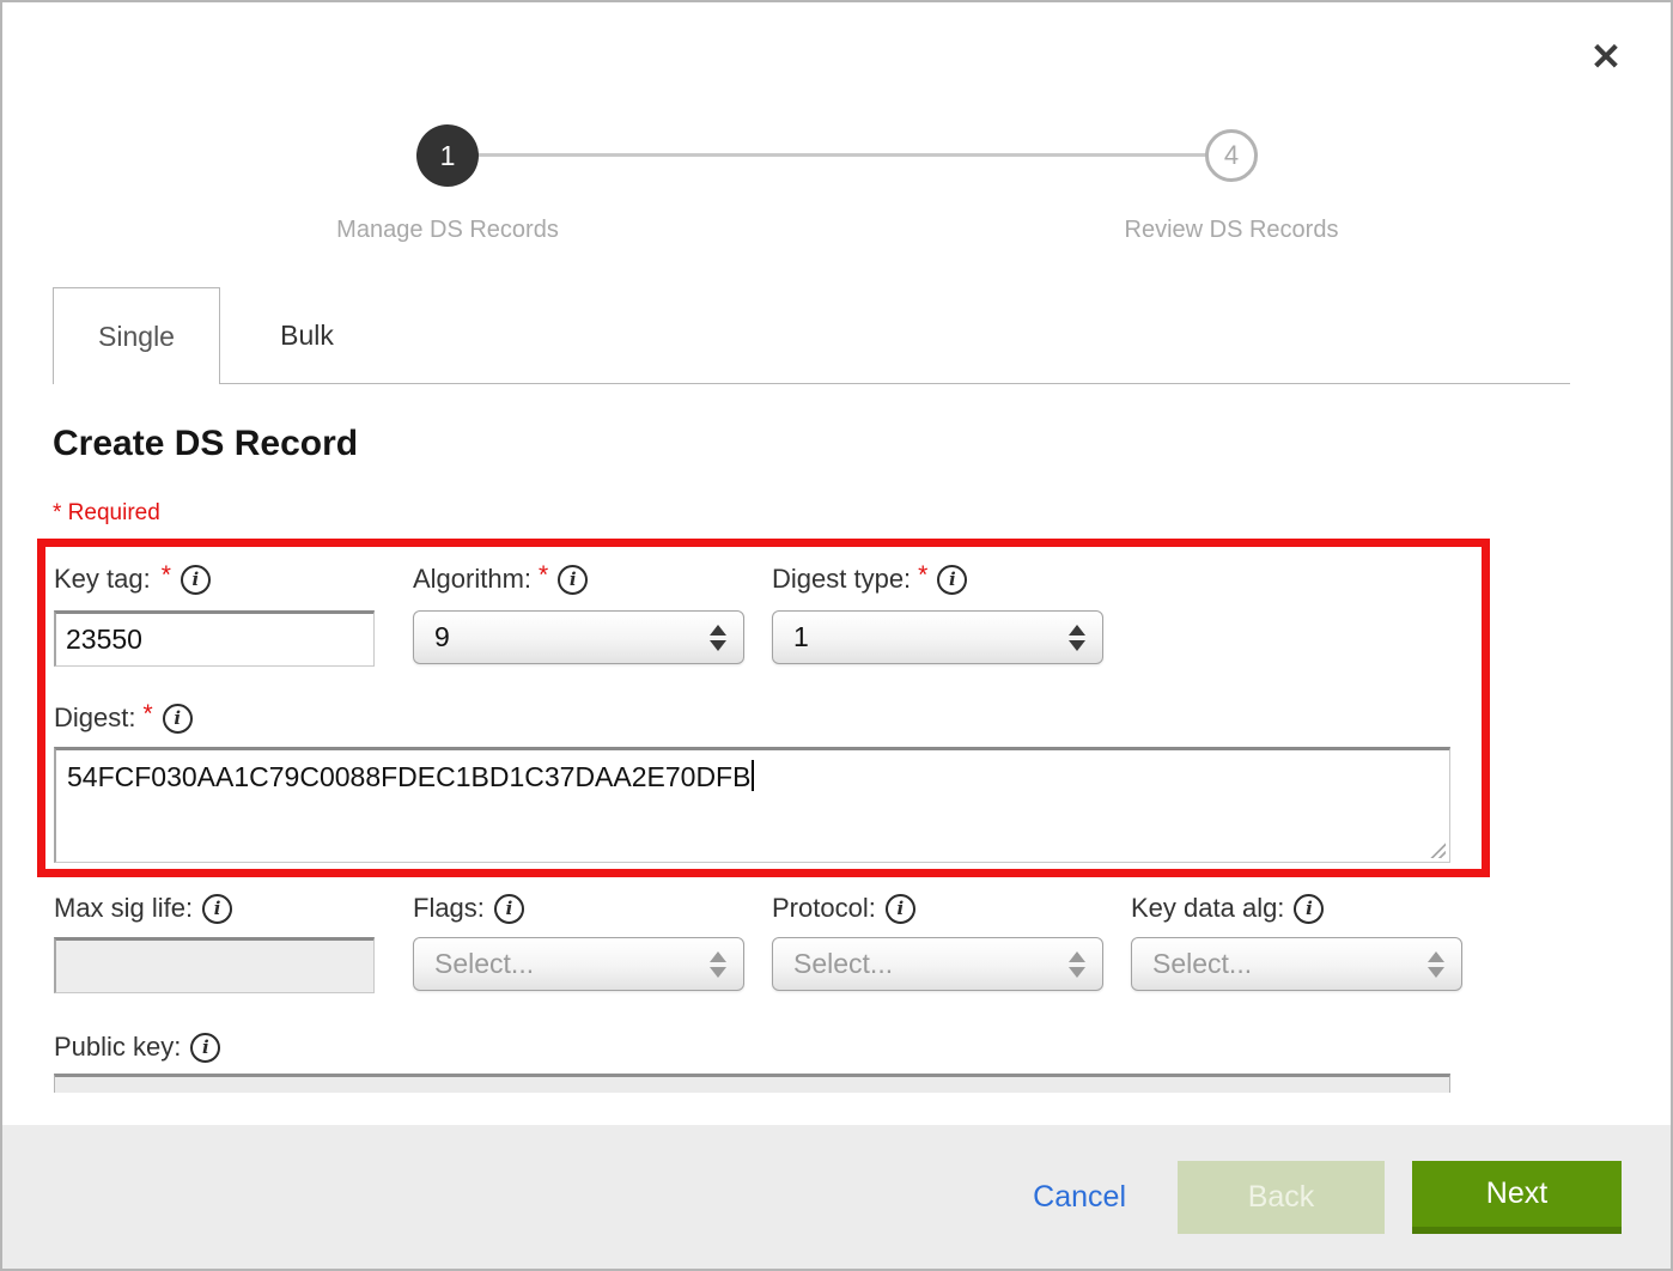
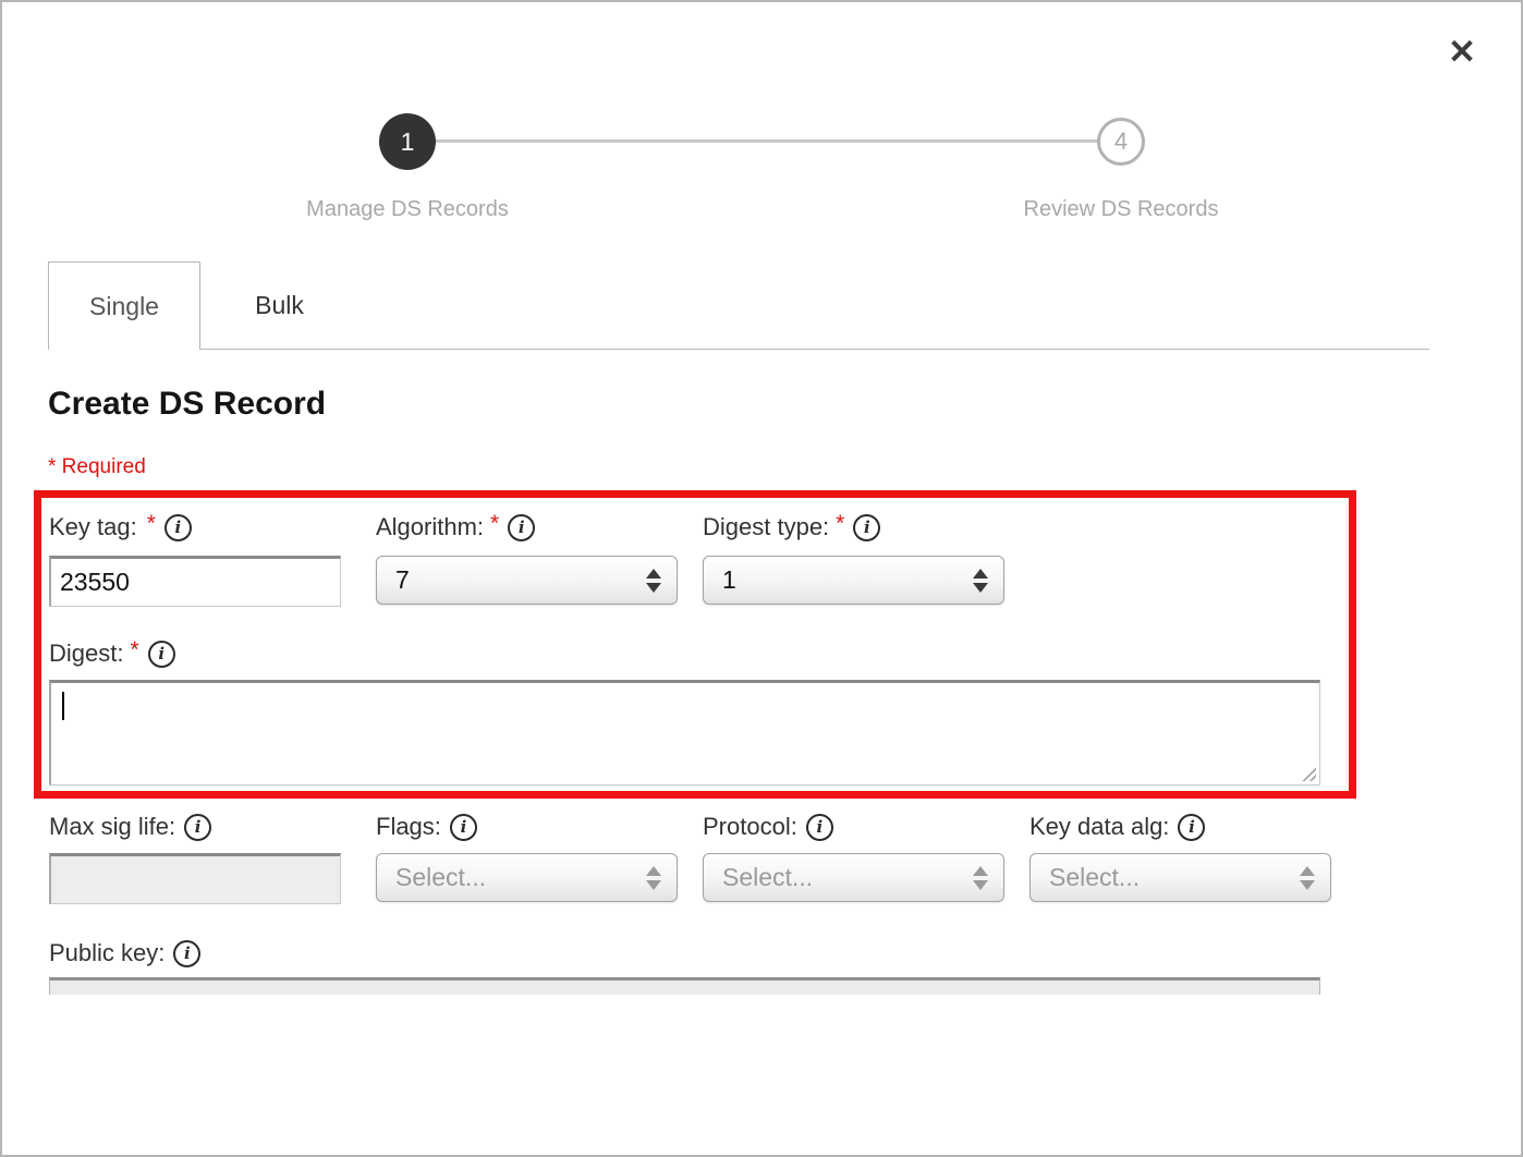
  ✕
  1
  4
  Manage DS Records
  Review DS Records
  Single
  Bulk
  Create DS Record
  * Required
  Key tag:
  *
  i
  Algorithm:
  *
  i
  Digest type:
  *
  i
  23550
- 9
+ 7
  1
  Digest:
  *
  i
- 54FCF030AA1C79C0088FDEC1BD1C37DAA2E70DFB
  Max sig life:
  i
  Flags:
  i
  Protocol:
  i
  Key data alg:
  i
  Select...
  Select...
  Select...
  Public key:
  i
- Cancel
- Back
- Next
